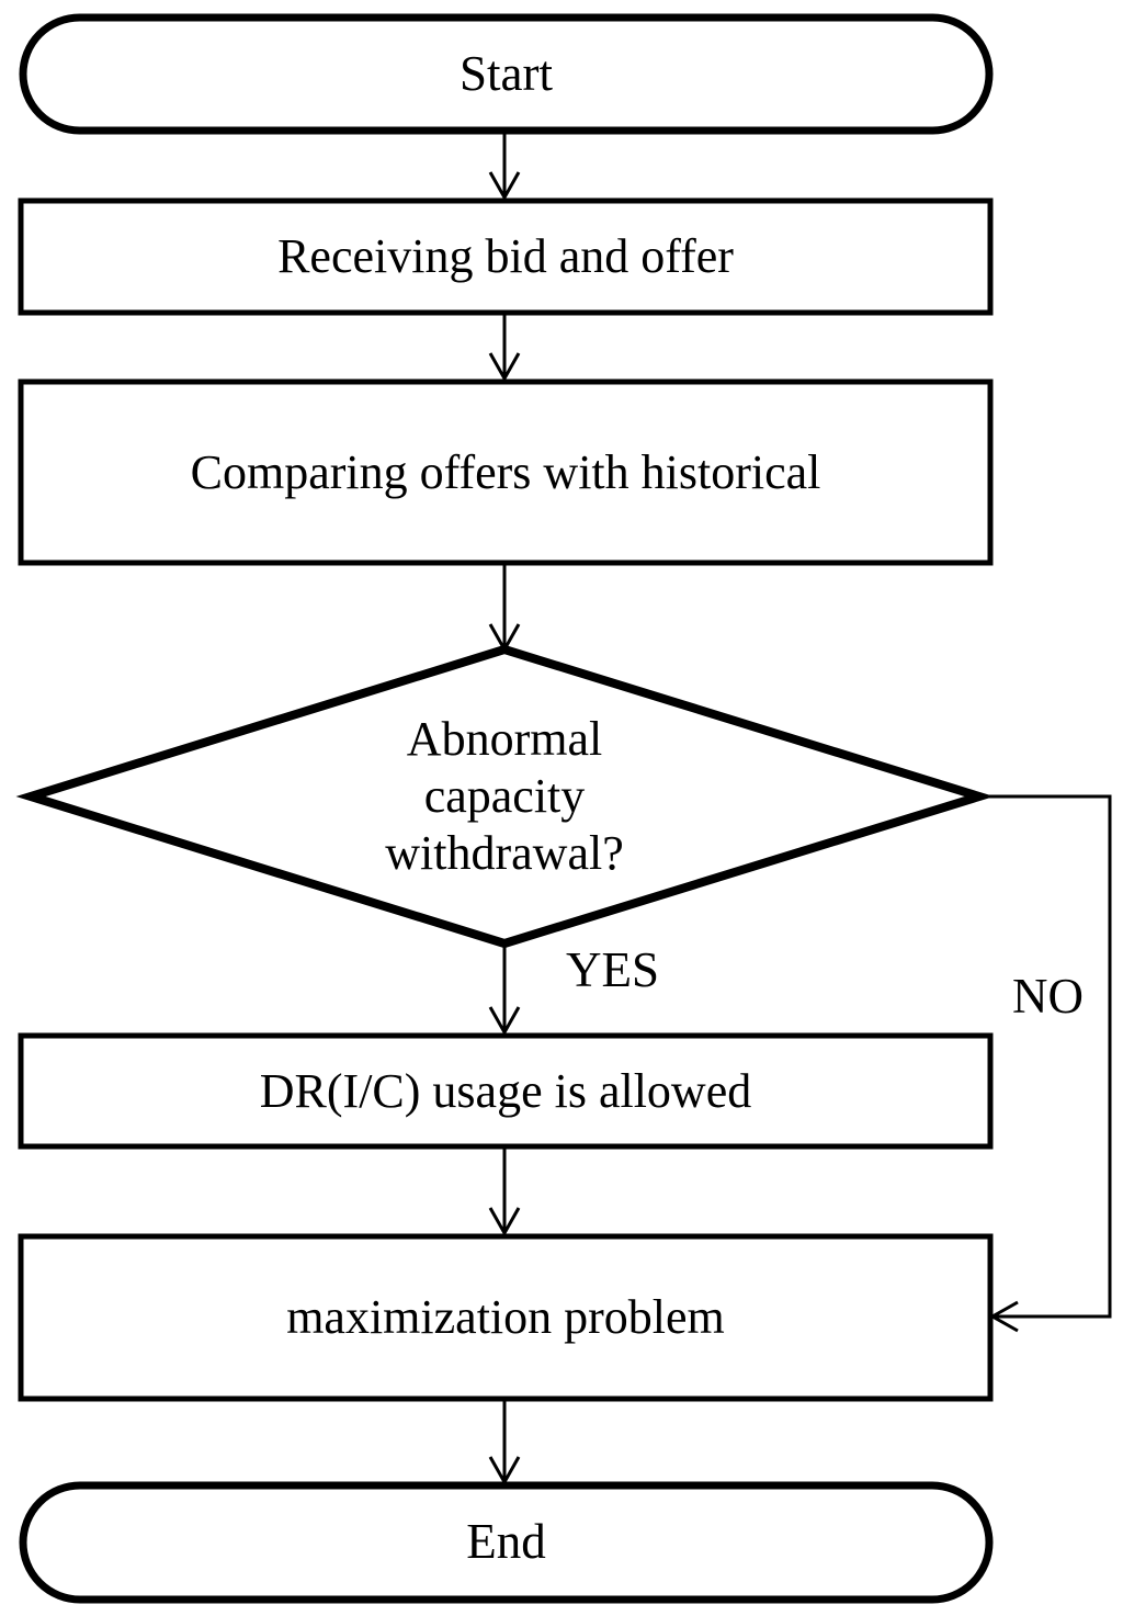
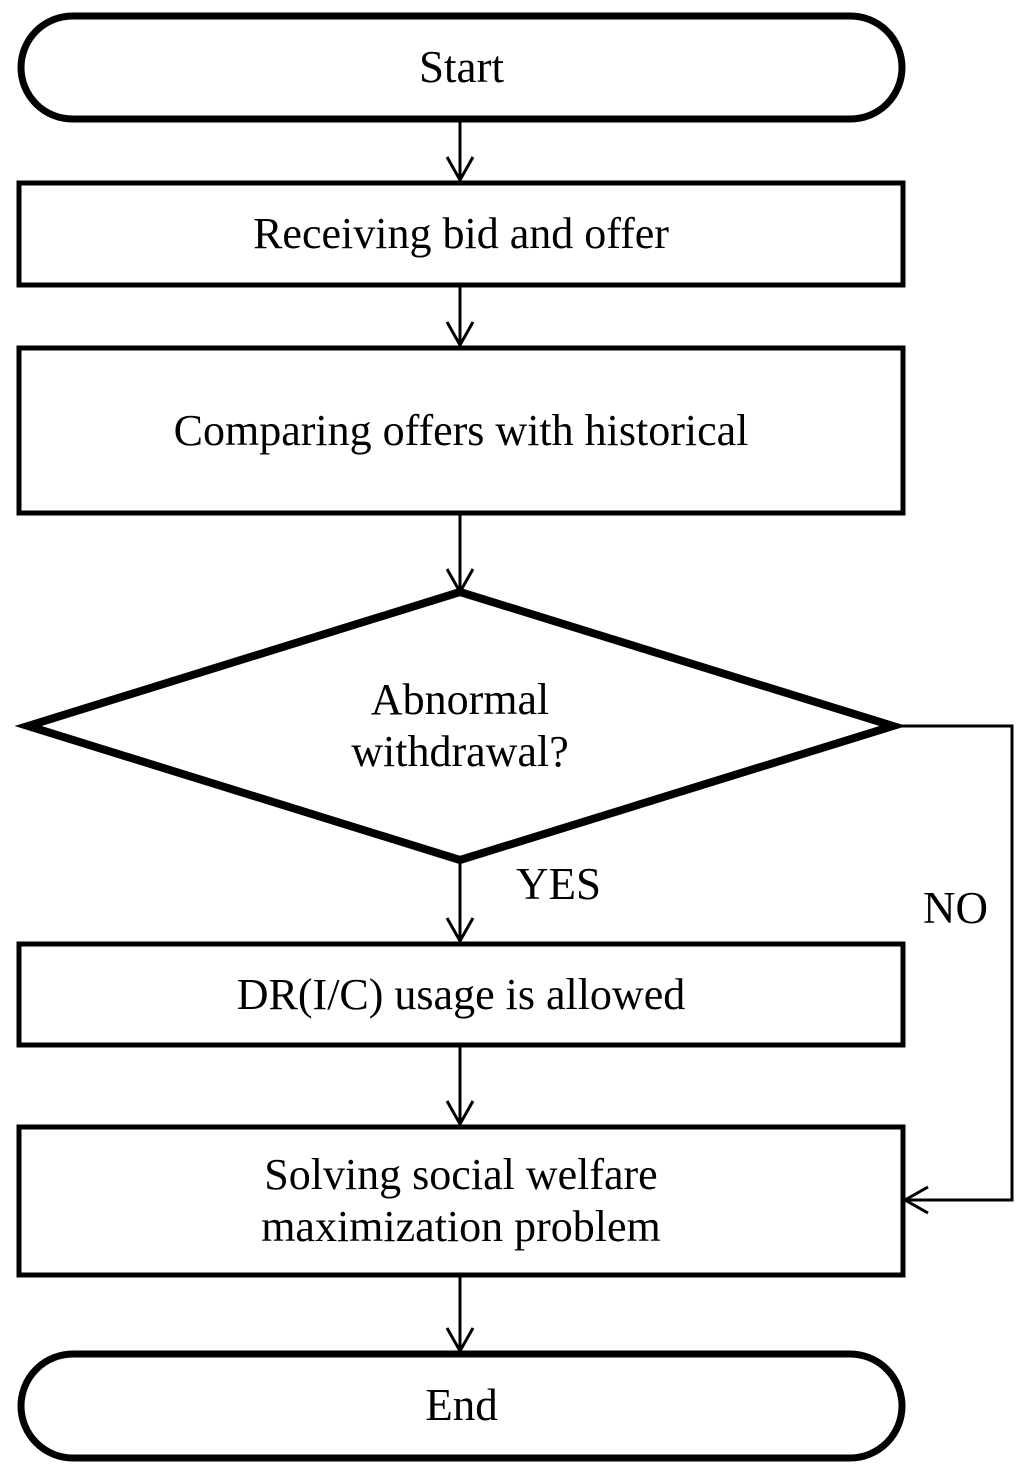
  Start
  Receiving bid and offer
  Comparing offers with historical
  Abnormal
- capacity
  withdrawal?
  YES
  NO
  DR(I/C) usage is allowed
+ Solving social welfare
  maximization problem
  End
